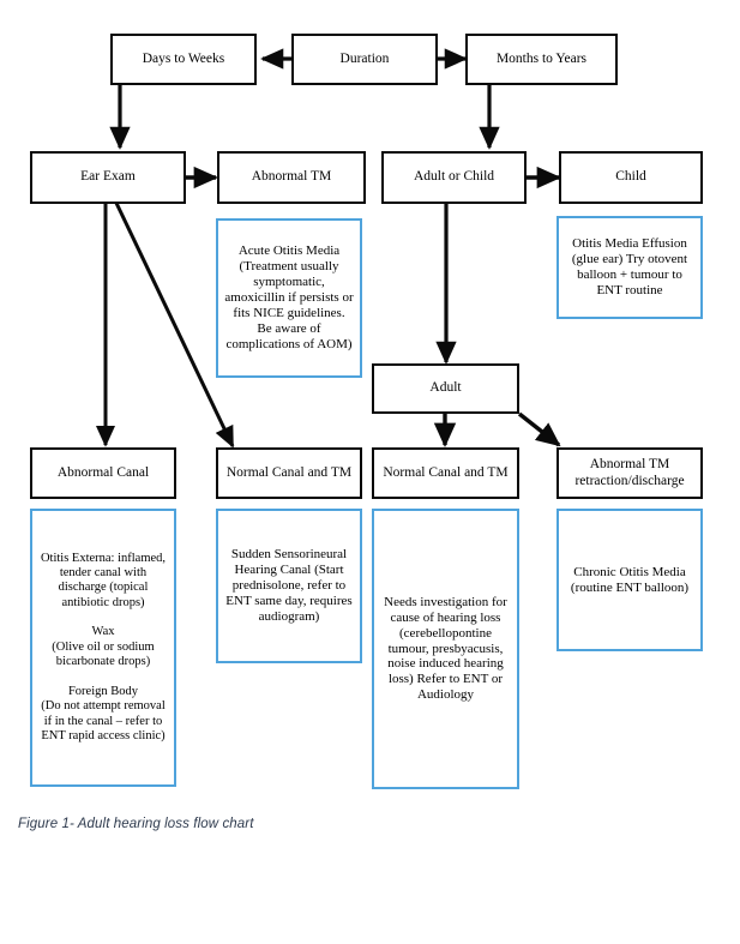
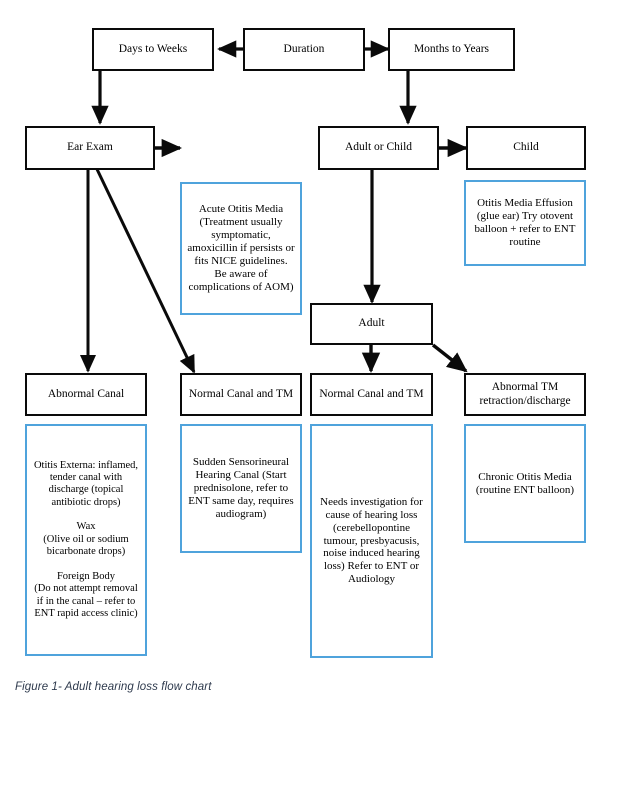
  Days to Weeks
  Duration
  Months to Years
  Ear Exam
- Abnormal TM
  Adult or Child
  Child
  Acute Otitis Media (Treatment usually symptomatic, amoxicillin if persists or fits NICE guidelines. Be aware of complications of AOM)
- Otitis Media Effusion (glue ear) Try otovent balloon + tumour to ENT routine
+ Otitis Media Effusion (glue ear) Try otovent balloon + refer to ENT routine
  Adult
  Abnormal Canal
  Normal Canal and TM
  Normal Canal and TM
  Abnormal TM retraction/discharge
  Otitis Externa: inflamed, tender canal with discharge (topical antibiotic drops)
  Wax
  (Olive oil or sodium bicarbonate drops)
  Foreign Body
  (Do not attempt removal if in the canal – refer to ENT rapid access clinic)
  Sudden Sensorineural Hearing Canal (Start prednisolone, refer to ENT same day, requires audiogram)
  Needs investigation for cause of hearing loss (cerebellopontine tumour, presbyacusis, noise induced hearing loss) Refer to ENT or Audiology
  Chronic Otitis Media (routine ENT balloon)
  Figure 1- Adult hearing loss flow chart
